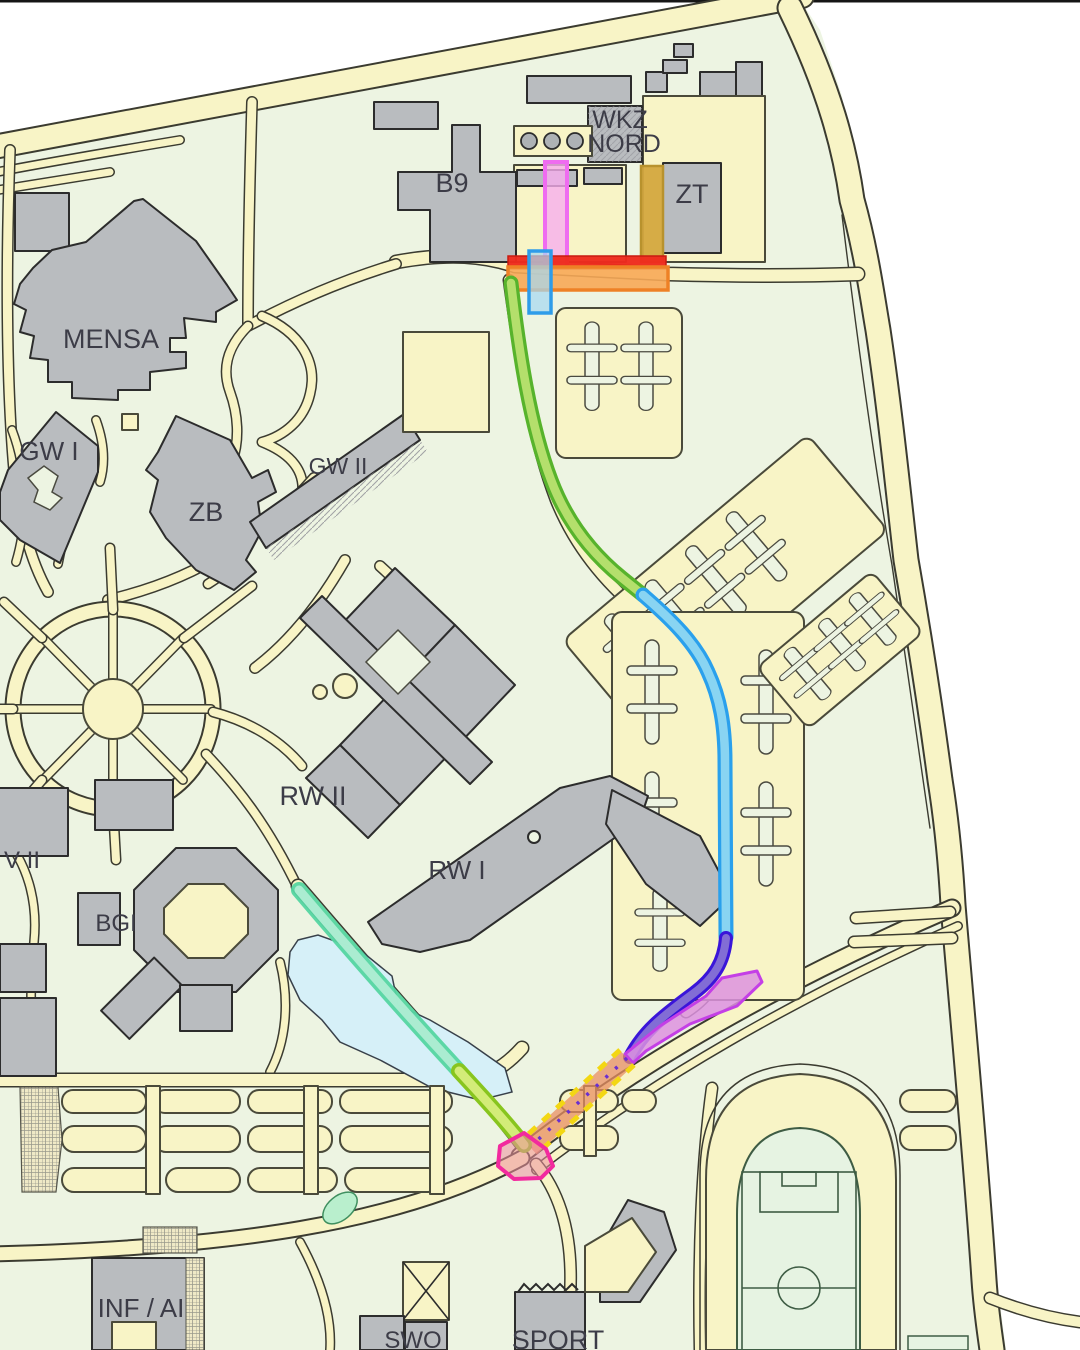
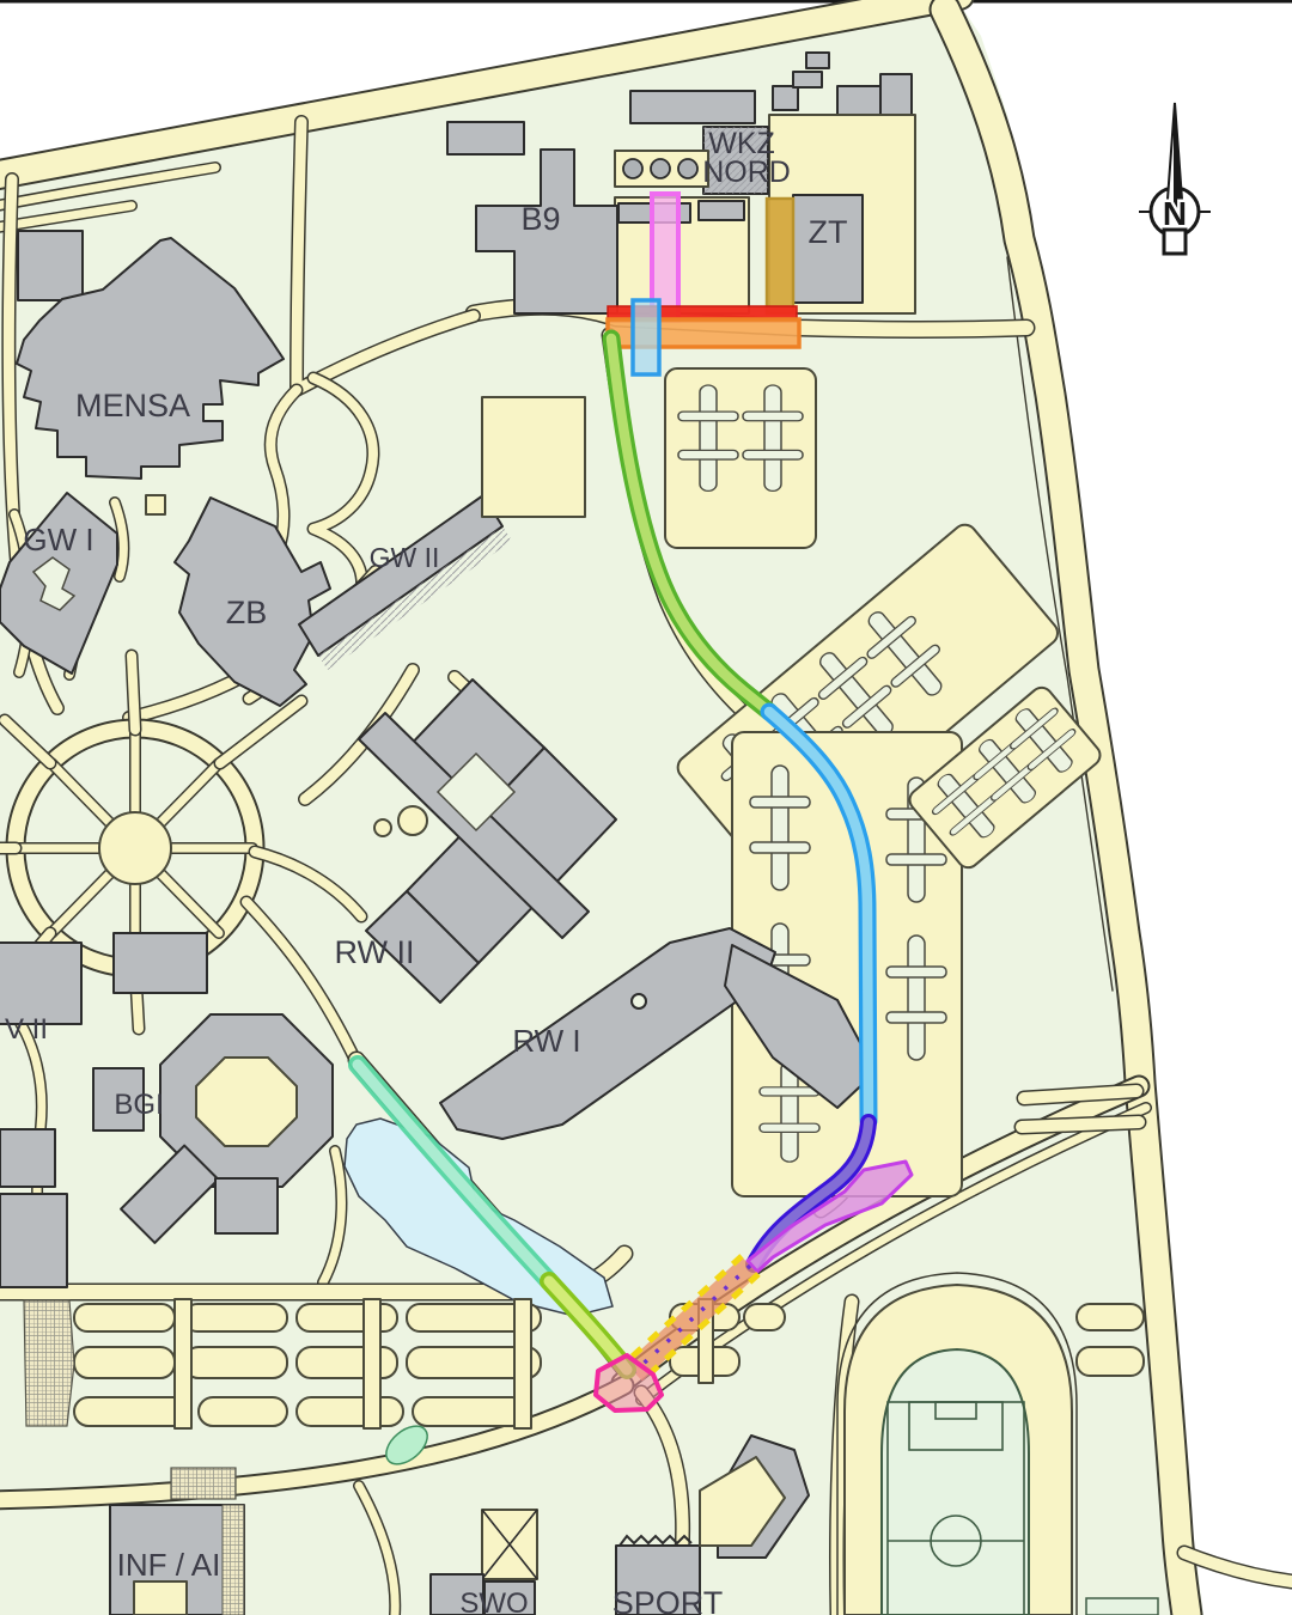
  WKZ
  NORD
  B9
  ZT
  MENSA
  GW I
  ZB
  GW II
  RW II
  RW I
  BGI
  V II
  INF / AI
  SWO
  SPORT
+ N
